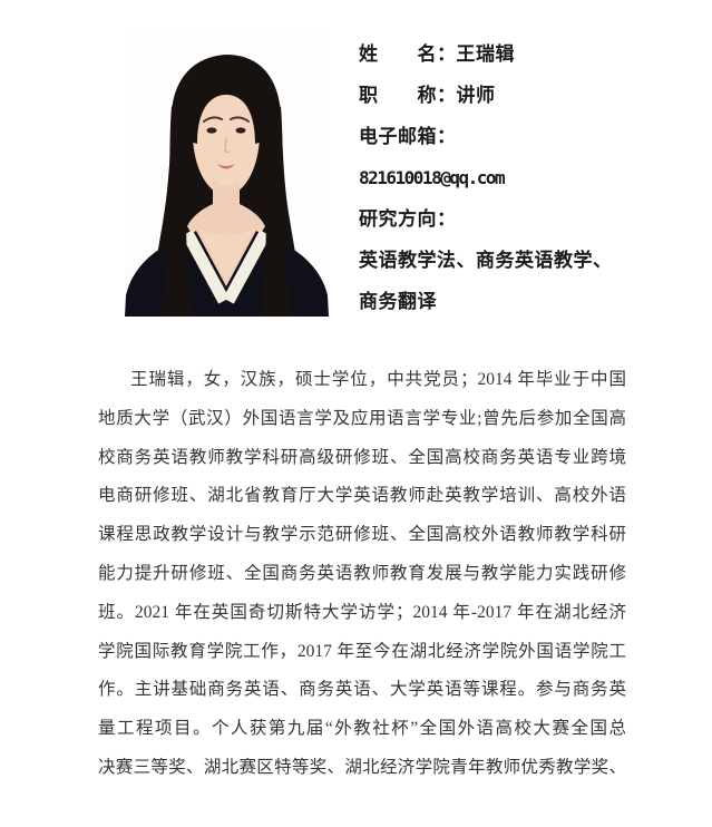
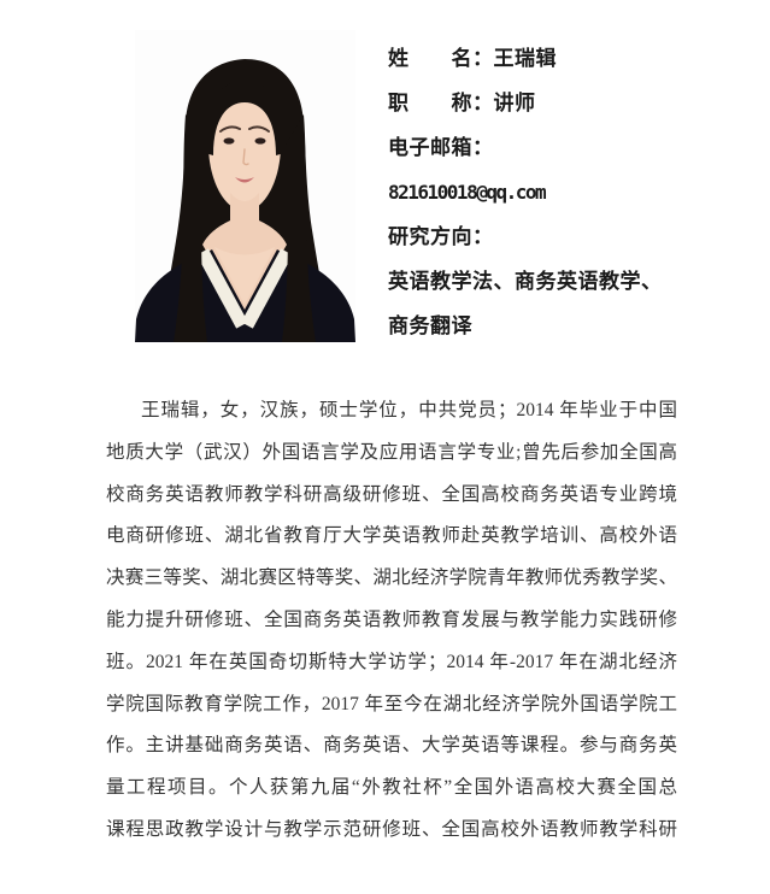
  姓 名：王瑞辑
  职 称：讲师
  电子邮箱：
  821610018@qq.com
  研究方向：
  英语教学法、商务英语教学、
  商务翻译
  王瑞辑，女，汉族，硕士学位，中共党员；2014 年毕业于中国
  地质大学（武汉）外国语言学及应用语言学专业;曾先后参加全国高
  校商务英语教师教学科研高级研修班、全国高校商务英语专业跨境
  电商研修班、湖北省教育厅大学英语教师赴英教学培训、高校外语
- 课程思政教学设计与教学示范研修班、全国高校外语教师教学科研
+ 决赛三等奖、湖北赛区特等奖、湖北经济学院青年教师优秀教学奖、
  能力提升研修班、全国商务英语教师教育发展与教学能力实践研修
  班。2021 年在英国奇切斯特大学访学；2014 年-2017 年在湖北经济
  学院国际教育学院工作，2017 年至今在湖北经济学院外国语学院工
  作。主讲基础商务英语、商务英语、大学英语等课程。参与商务英
  量工程项目。个人获第九届“外教社杯”全国外语高校大赛全国总
- 决赛三等奖、湖北赛区特等奖、湖北经济学院青年教师优秀教学奖、
+ 课程思政教学设计与教学示范研修班、全国高校外语教师教学科研
